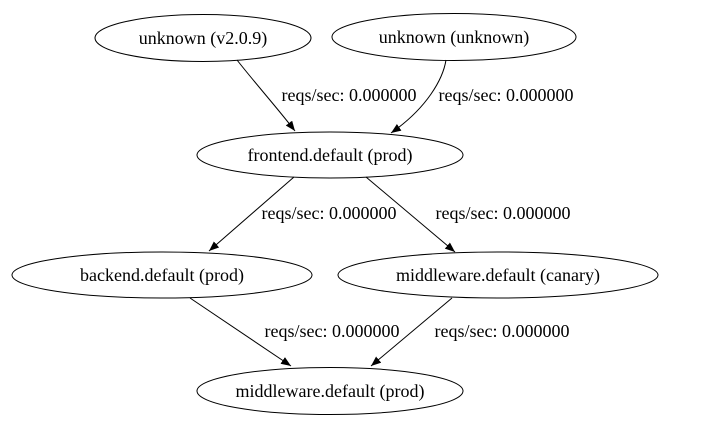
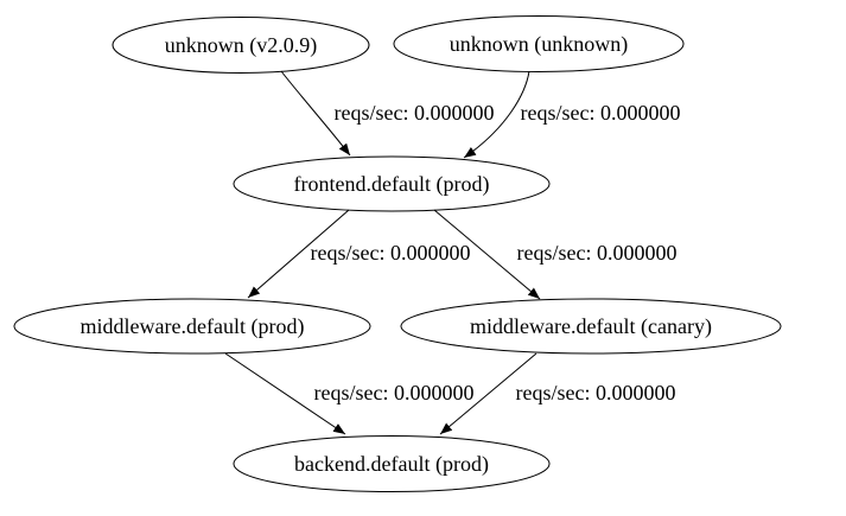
  reqs/sec: 0.000000
  reqs/sec: 0.000000
  reqs/sec: 0.000000
  reqs/sec: 0.000000
  reqs/sec: 0.000000
  reqs/sec: 0.000000
  unknown (v2.0.9)
  unknown (unknown)
  frontend.default (prod)
- backend.default (prod)
+ middleware.default (prod)
  middleware.default (canary)
- middleware.default (prod)
+ backend.default (prod)
